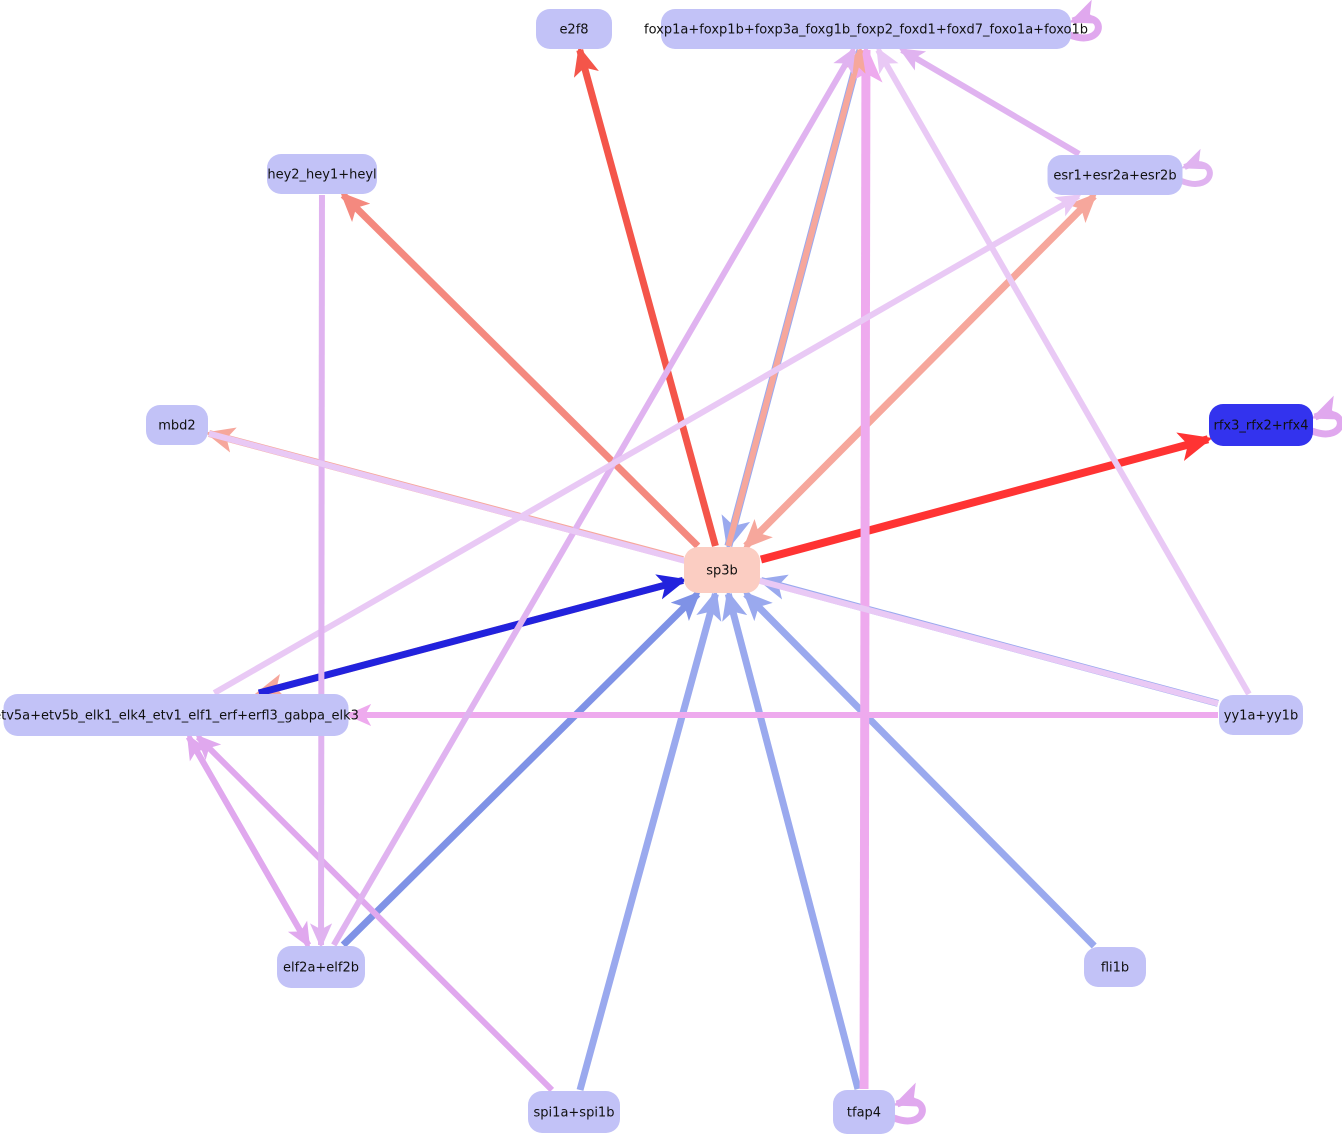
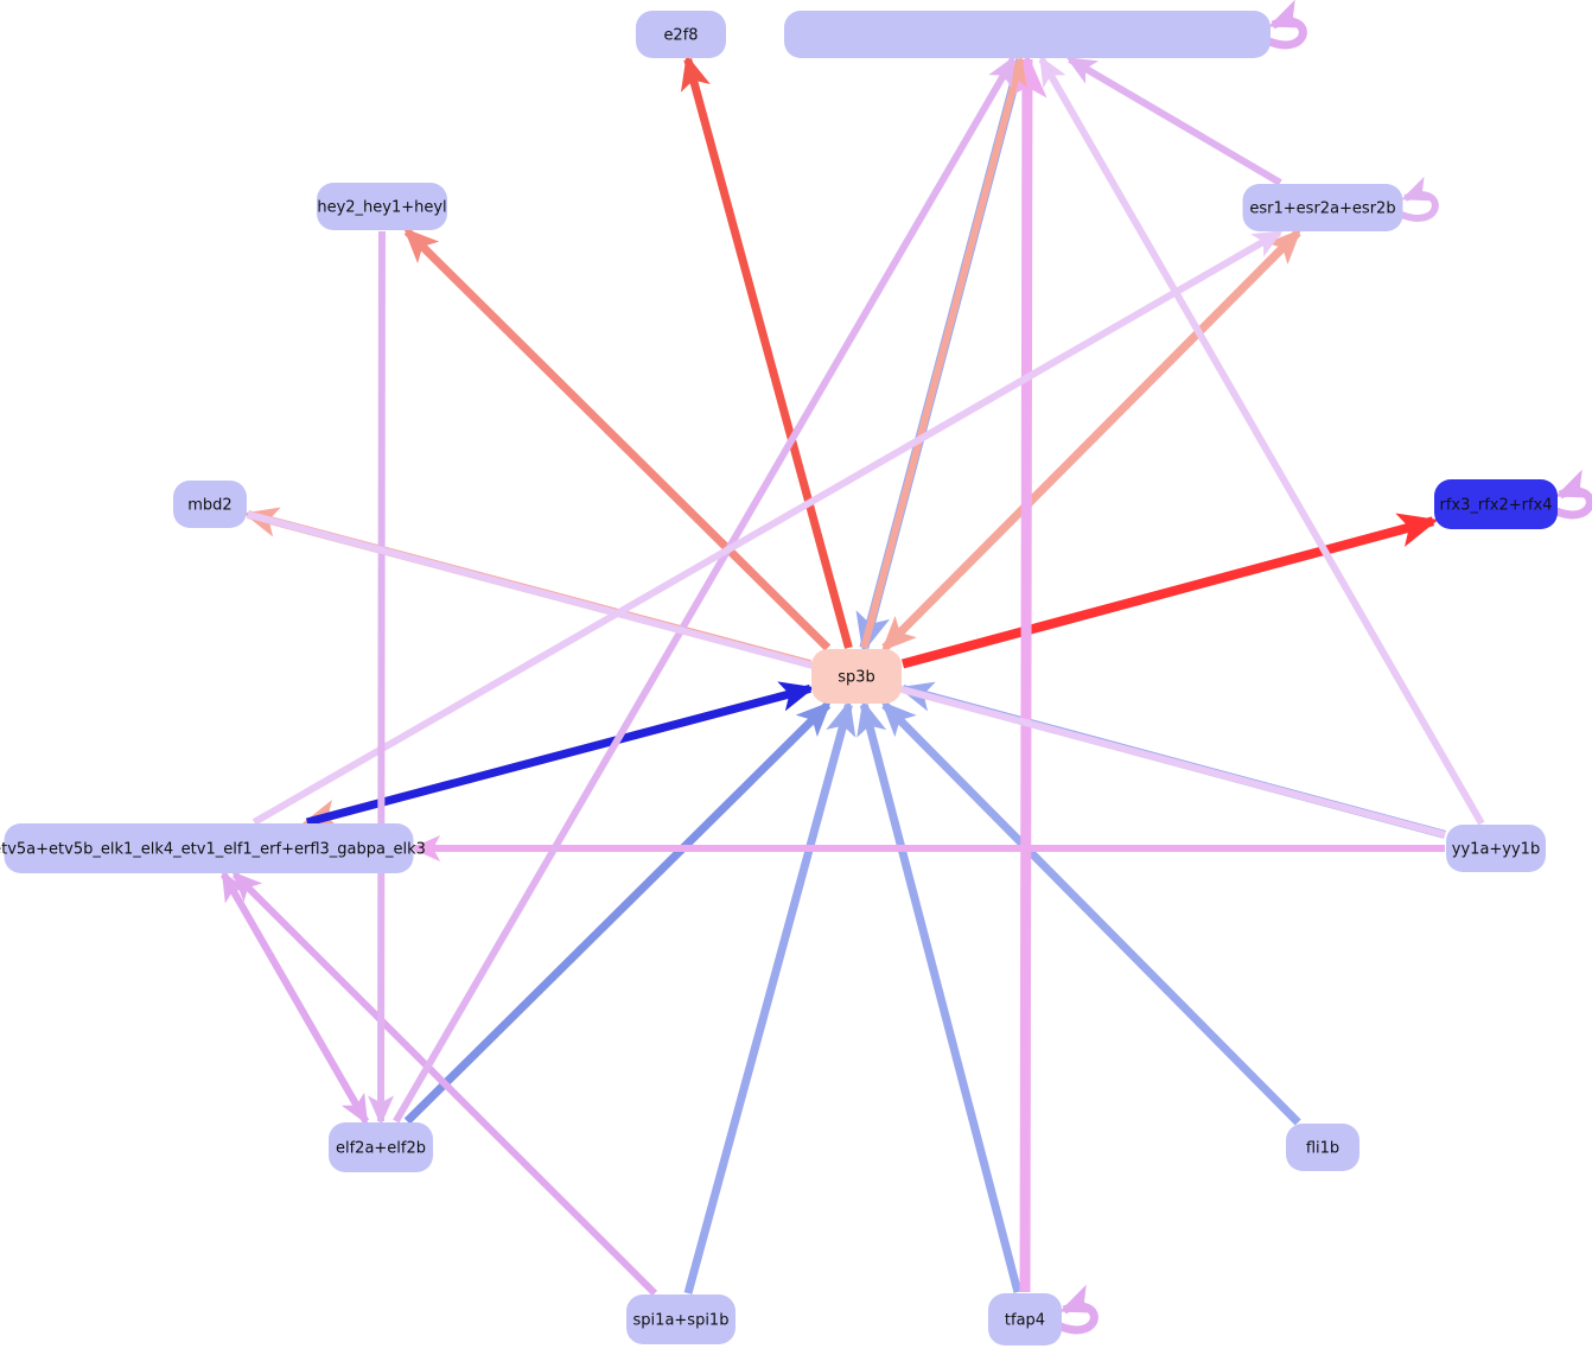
  e2f8
- foxp1a+foxp1b+foxp3a_foxg1b_foxp2_foxd1+foxd7_foxo1a+foxo1b
  esr1+esr2a+esr2b
  hey2_hey1+heyl
  mbd2
  rfx3_rfx2+rfx4
  sp3b
  tv5a+etv5b_elk1_elk4_etv1_elf1_erf+erfl3_gabpa_elk3
  yy1a+yy1b
  elf2a+elf2b
  fli1b
  spi1a+spi1b
  tfap4
